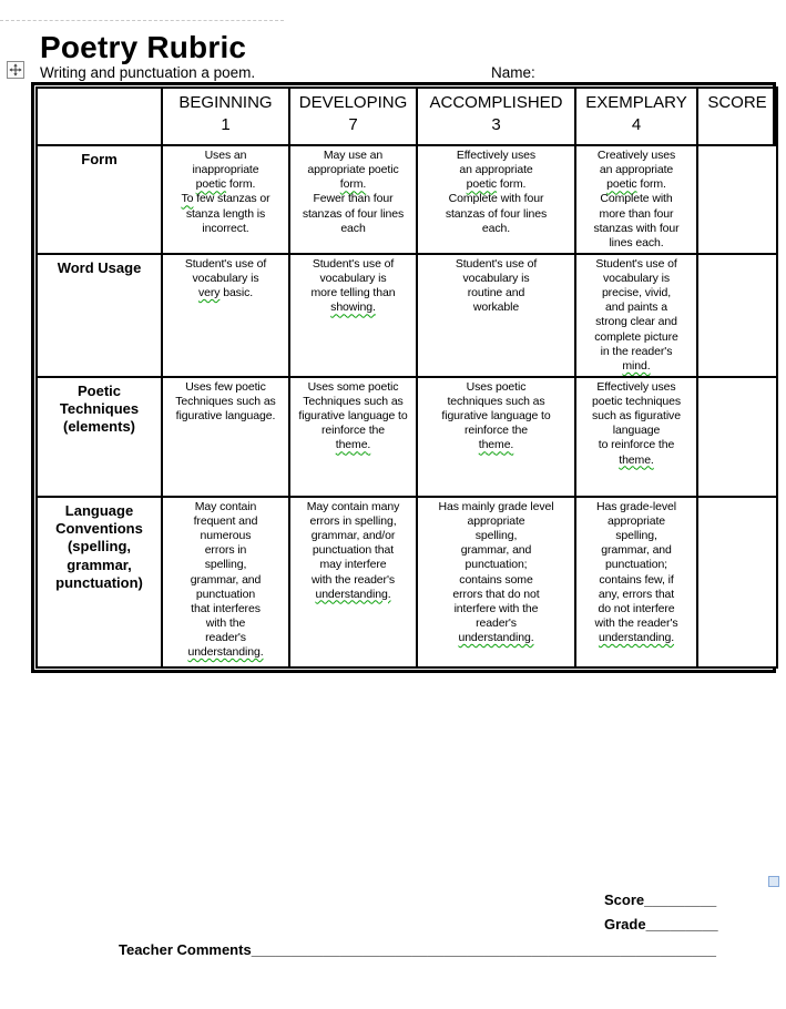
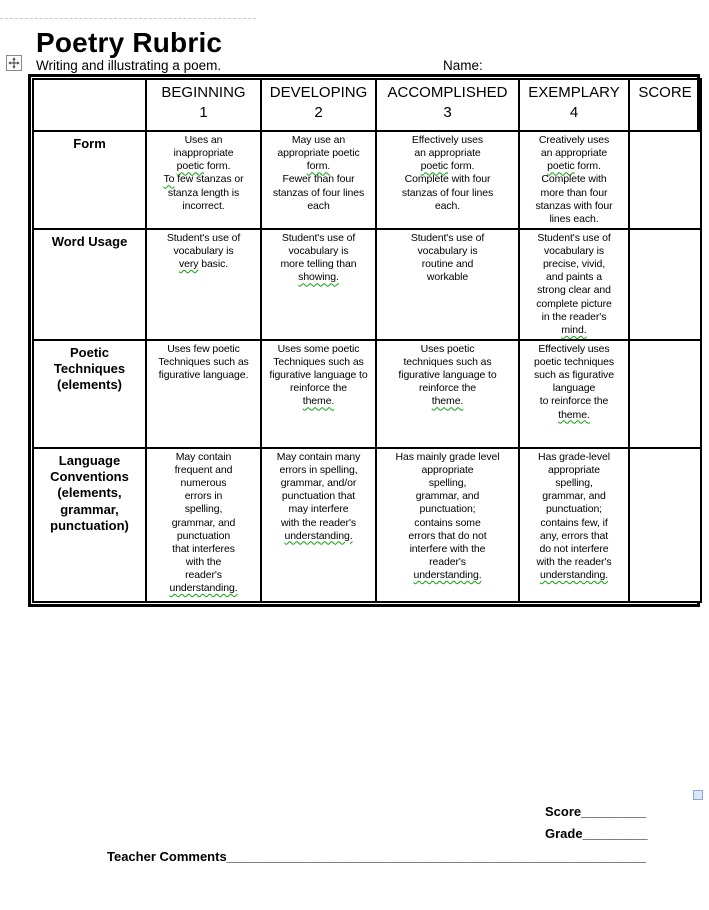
  Poetry Rubric
- Writing and punctuation a poem.
+ Writing and illustrating a poem.
  Name:
- 	BEGINNING1	DEVELOPING7	ACCOMPLISHED3	EXEMPLARY4	SCORE
+ 	BEGINNING1	DEVELOPING2	ACCOMPLISHED3	EXEMPLARY4	SCORE
  Form	Uses an inappropriate poetic form. To few stanzas or stanza length is incorrect.	May use an appropriate poetic form. Fewer than four stanzas of four lines each	Effectively uses an appropriate poetic form. Complete with four stanzas of four lines each.	Creatively uses an appropriate poetic form. Complete with more than four stanzas with four lines each.
  Word Usage	Student's use of vocabulary is very basic.	Student's use of vocabulary is more telling than showing.	Student's use of vocabulary is routine and workable	Student's use of vocabulary is precise, vivid, and paints a strong clear and complete picture in the reader's mind.
  Poetic Techniques (elements)	Uses few poetic Techniques such as figurative language.	Uses some poetic Techniques such as figurative language to reinforce the theme.	Uses poetic techniques such as figurative language to reinforce the theme.	Effectively uses poetic techniques such as figurative language to reinforce the theme.
- Language Conventions (spelling, grammar, punctuation)	May contain frequent and numerous errors in spelling, grammar, and punctuation that interferes with the reader's understanding.	May contain many errors in spelling, grammar, and/or punctuation that may interfere with the reader's understanding.	Has mainly grade level appropriate spelling, grammar, and punctuation; contains some errors that do not interfere with the reader's understanding.	Has grade-level appropriate spelling, grammar, and punctuation; contains few, if any, errors that do not interfere with the reader's understanding.
+ Language Conventions (elements, grammar, punctuation)	May contain frequent and numerous errors in spelling, grammar, and punctuation that interferes with the reader's understanding.	May contain many errors in spelling, grammar, and/or punctuation that may interfere with the reader's understanding.	Has mainly grade level appropriate spelling, grammar, and punctuation; contains some errors that do not interfere with the reader's understanding.	Has grade-level appropriate spelling, grammar, and punctuation; contains few, if any, errors that do not interfere with the reader's understanding.
  Score_________
  Grade_________
  Teacher Comments__________________________________________________________
